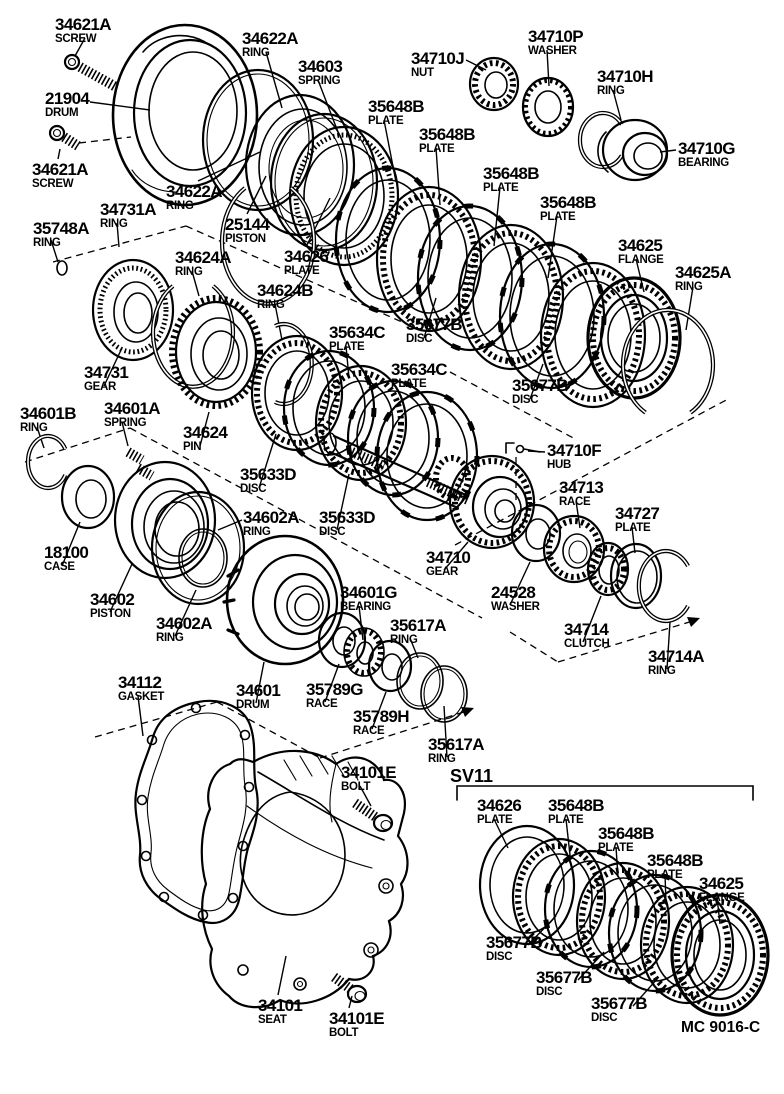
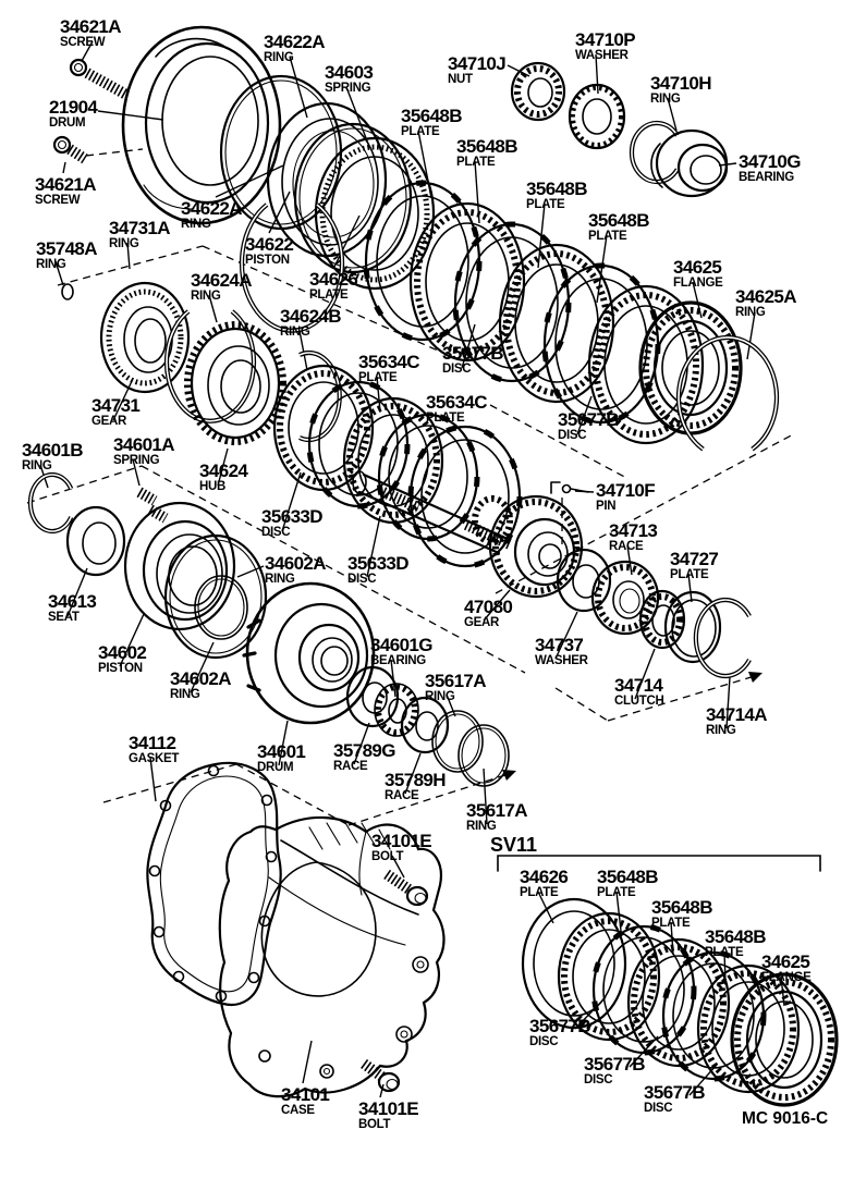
  34621A
  SCREW
  34622A
  RING
  34603
  SPRING
  34710J
  NUT
  34710P
  WASHER
  34710H
  RING
  34710G
  BEARING
  21904
  DRUM
  34621A
  SCREW
  34622A
  RING
  34731A
  RING
  35748A
  RING
- 25144
+ 34622
  PISTON
  34626
  PLATE
  35648B
  PLATE
  35648B
  PLATE
  35648B
  PLATE
  35648B
  PLATE
  34625
  FLANGE
  34625A
  RING
  34624A
  RING
  34624B
  RING
  35634C
  PLATE
  35677B
  DISC
  35634C
  PLATE
  35677B
  DISC
  34731
  GEAR
  34601B
  RING
  34601A
  SPRING
  34624
- PIN
+ HUB
  35633D
  DISC
  34602A
  RING
  35633D
  DISC
  34710F
- HUB
+ PIN
  34713
  RACE
  34727
  PLATE
- 18100
+ 34613
- CASE
+ SEAT
  34602
  PISTON
  34602A
  RING
- 34710
+ 47080
  GEAR
- 24528
+ 34737
  WASHER
  34714
  CLUTCH
  34714A
  RING
  34601G
  BEARING
  35617A
  RING
  34112
  GASKET
  34601
  DRUM
  35789G
  RACE
  35789H
  RACE
  35617A
  RING
  34101E
  BOLT
  34626
  PLATE
  35648B
  PLATE
  35648B
  PLATE
  35648B
  PLATE
  34625
  FLANGE
  35677B
  DISC
  35677B
  DISC
  35677B
  DISC
  34101
- SEAT
+ CASE
  34101E
  BOLT
  SV11
  MC 9016-C
